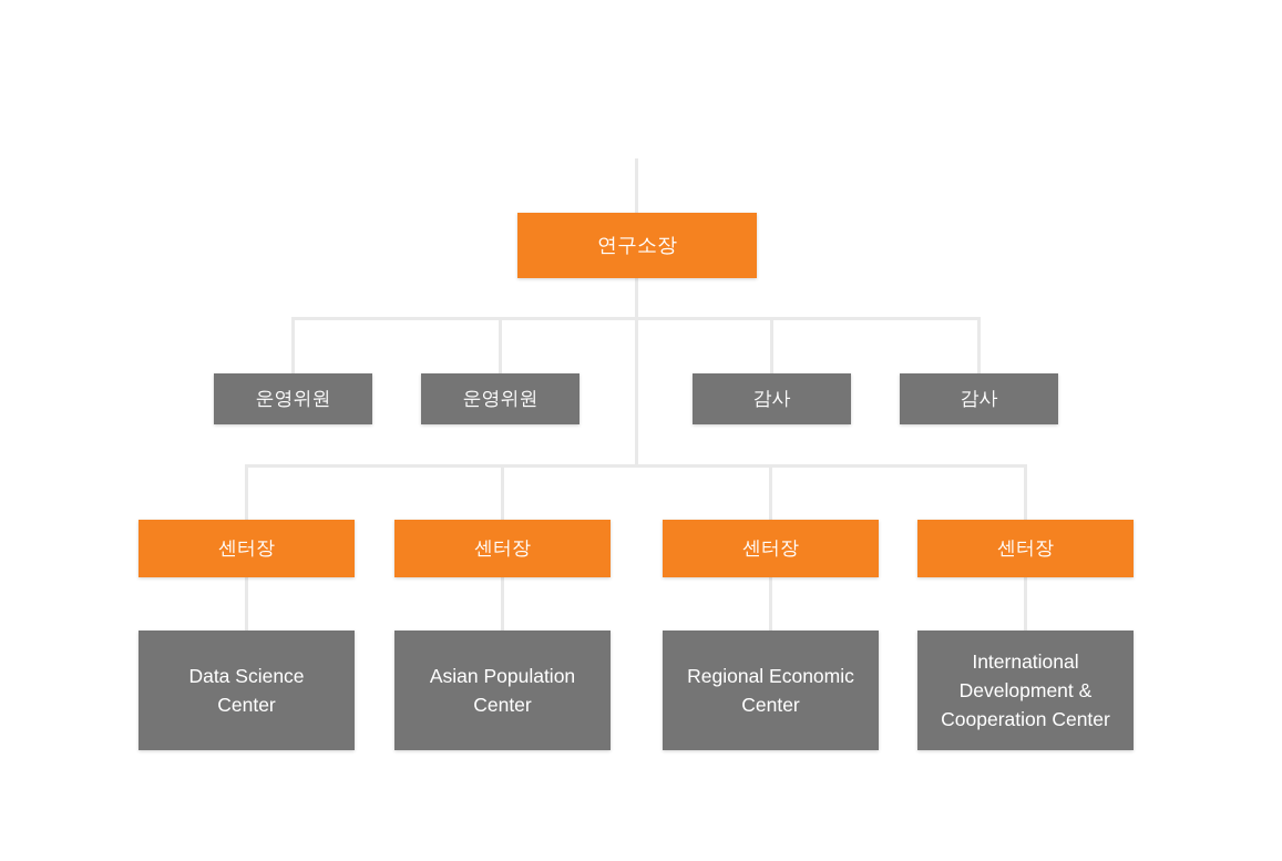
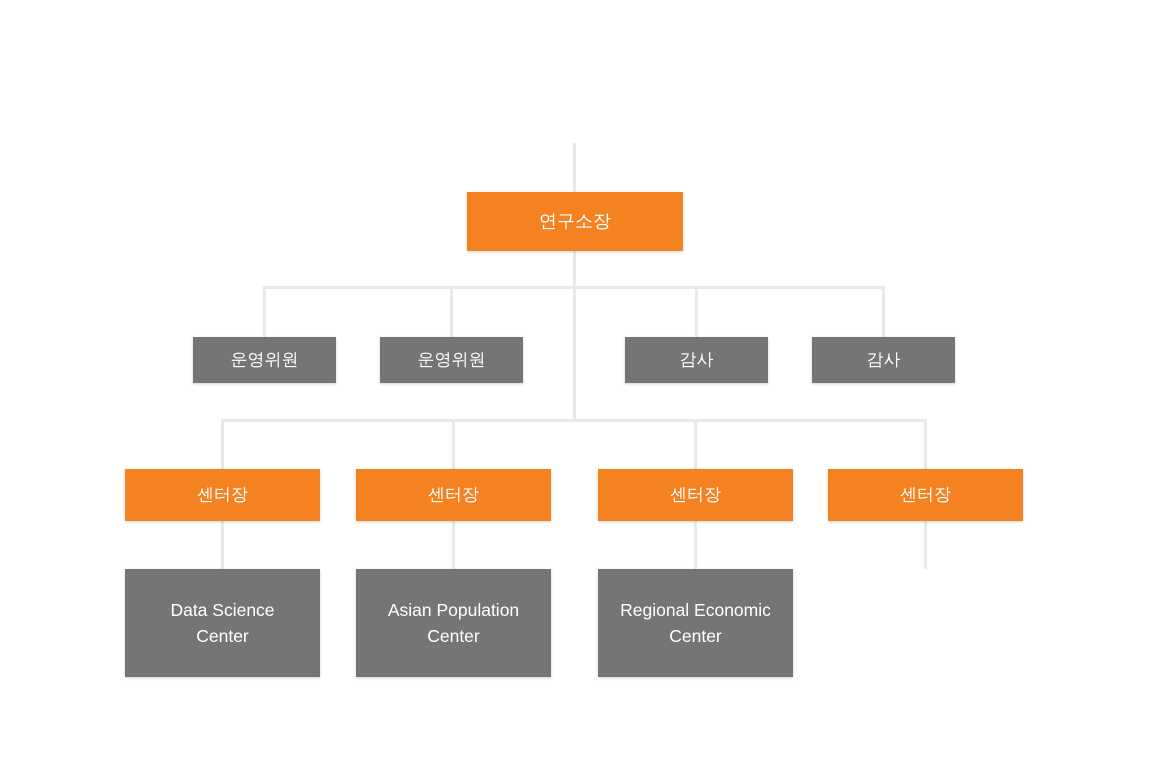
  연구소장
  운영위원
  운영위원
  감사
  감사
  센터장
  센터장
  센터장
  센터장
  Data Science
  Center
  Asian Population
  Center
  Regional Economic
  Center
- International
- Development &
- Cooperation Center
